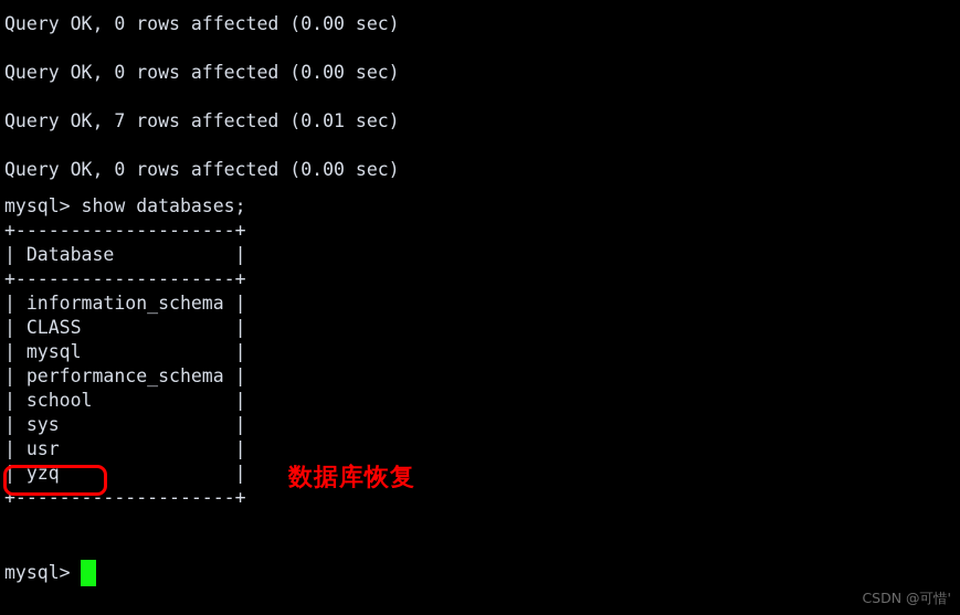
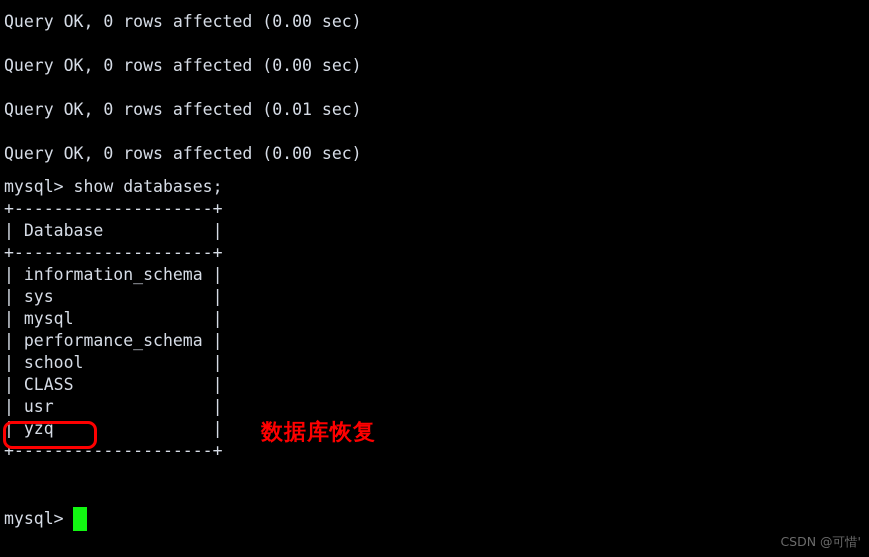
  Query OK, 0 rows affected (0.00 sec)
  Query OK, 0 rows affected (0.00 sec)
- Query OK, 7 rows affected (0.01 sec)
+ Query OK, 0 rows affected (0.01 sec)
  Query OK, 0 rows affected (0.00 sec)
  mysql> show databases;
  +--------------------+
  | Database |
  +--------------------+
  | information_schema |
- | CLASS |
+ | sys |
  | mysql |
  | performance_schema |
  | school |
- | sys |
+ | CLASS |
  | usr |
  | yzq |
  +--------------------+
  mysql>
  数据库恢复
  CSDN @可惜'
